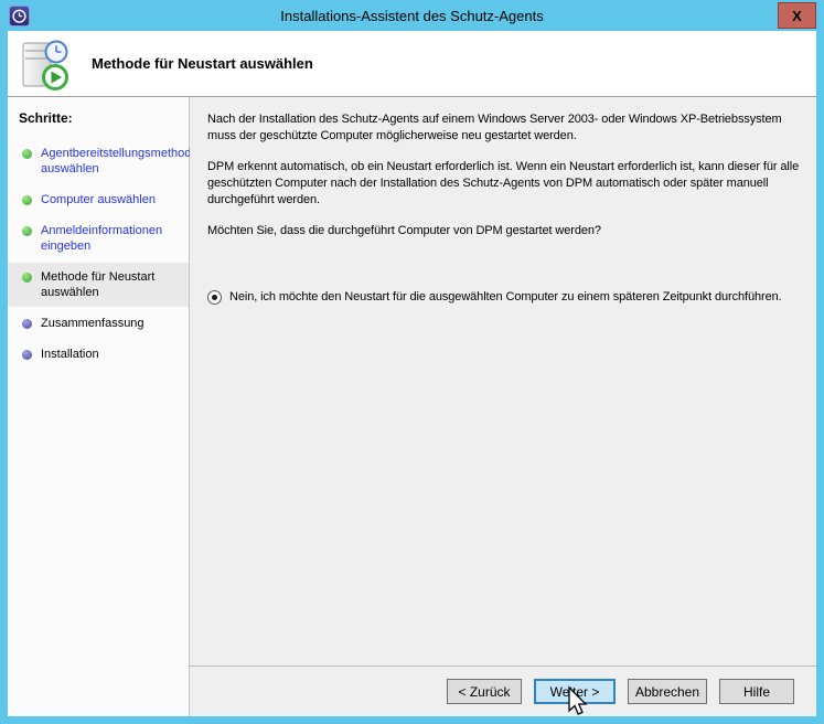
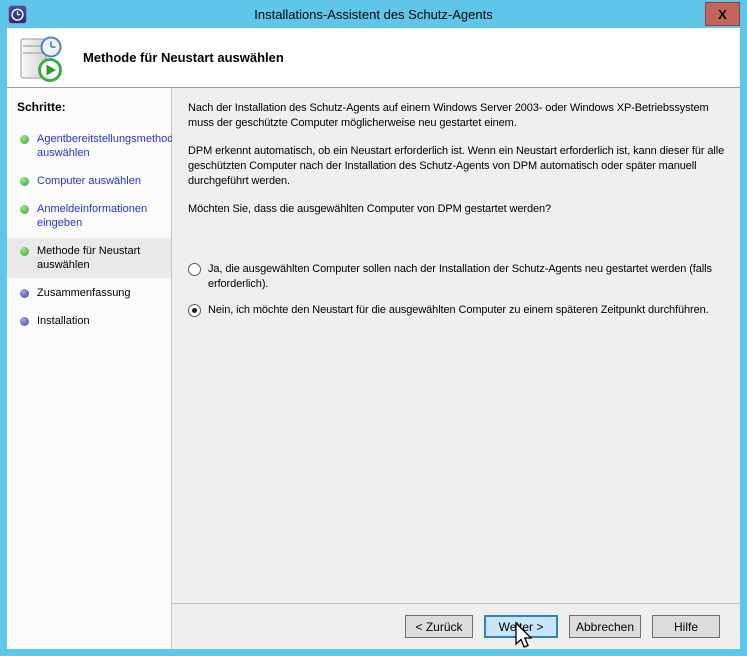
  Installations-Assistent des Schutz-Agents
  X
  Methode für Neustart auswählen
  Schritte:
  Agentbereitstellungsmethod auswählen
  Computer auswählen
  Anmeldeinformationen eingeben
  Methode für Neustart auswählen
  Zusammenfassung
  Installation
- Nach der Installation des Schutz-Agents auf einem Windows Server 2003- oder Windows XP-Betriebssystem muss der geschützte Computer möglicherweise neu gestartet werden.
+ Nach der Installation des Schutz-Agents auf einem Windows Server 2003- oder Windows XP-Betriebssystem muss der geschützte Computer möglicherweise neu gestartet einem.
  DPM erkennt automatisch, ob ein Neustart erforderlich ist. Wenn ein Neustart erforderlich ist, kann dieser für alle geschützten Computer nach der Installation des Schutz-Agents von DPM automatisch oder später manuell durchgeführt werden.
- Möchten Sie, dass die durchgeführt Computer von DPM gestartet werden?
+ Möchten Sie, dass die ausgewählten Computer von DPM gestartet werden?
+ Ja, die ausgewählten Computer sollen nach der Installation der Schutz-Agents neu gestartet werden (falls erforderlich).
  Nein, ich möchte den Neustart für die ausgewählten Computer zu einem späteren Zeitpunkt durchführen.
  < Zurück
  Weter >
  Abbrechen
  Hilfe
